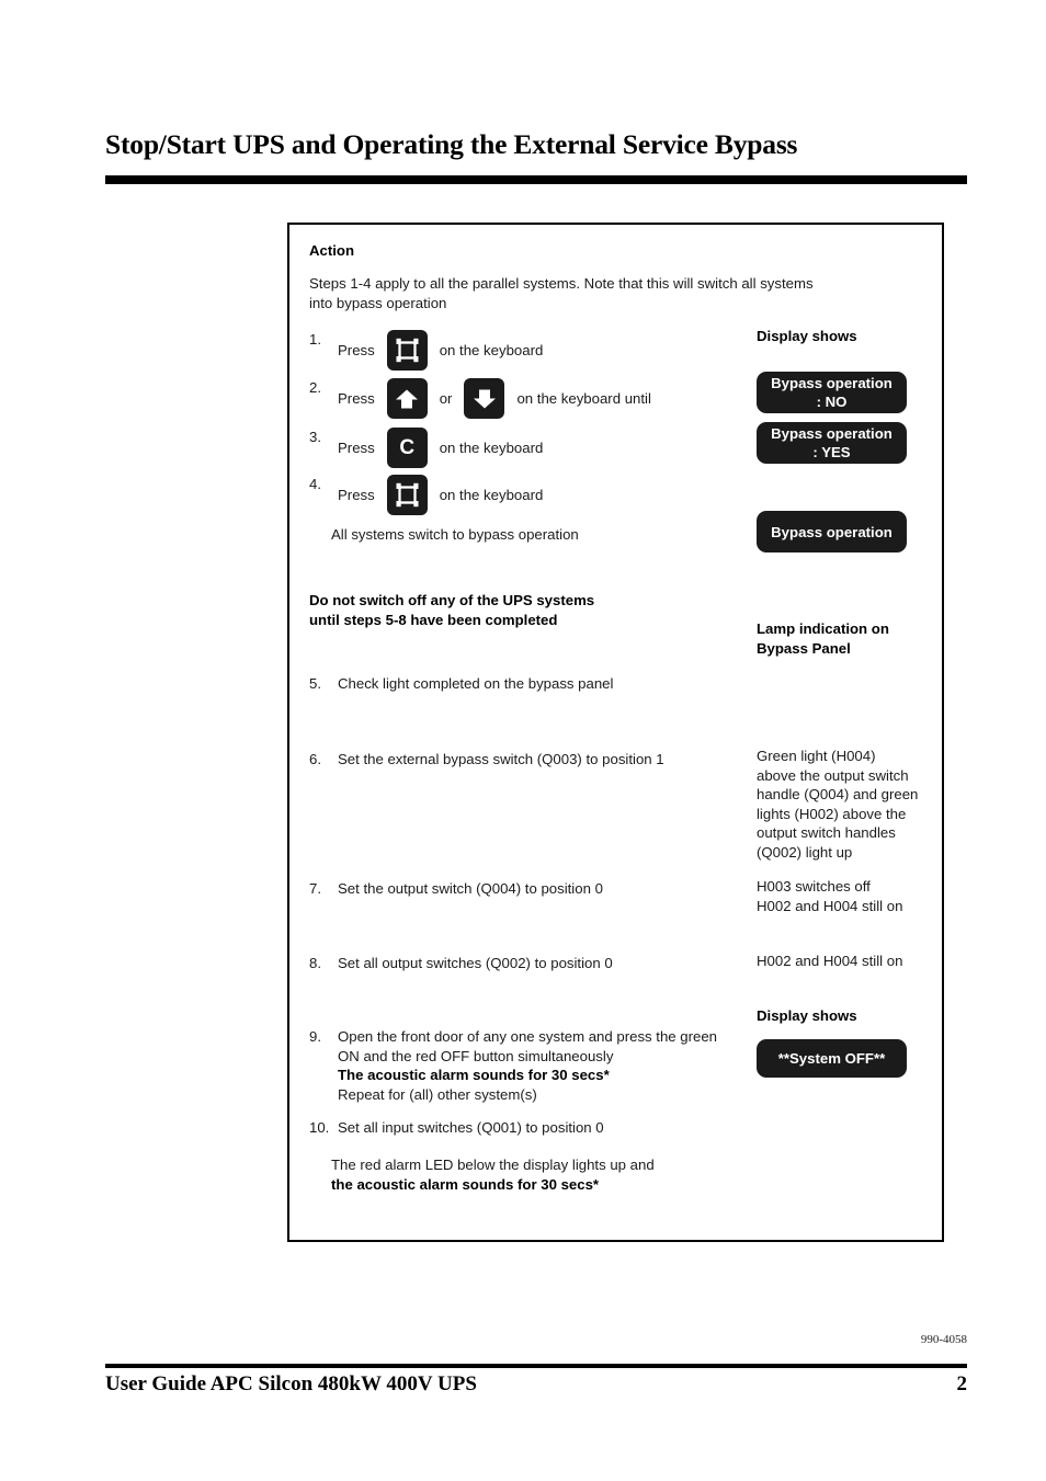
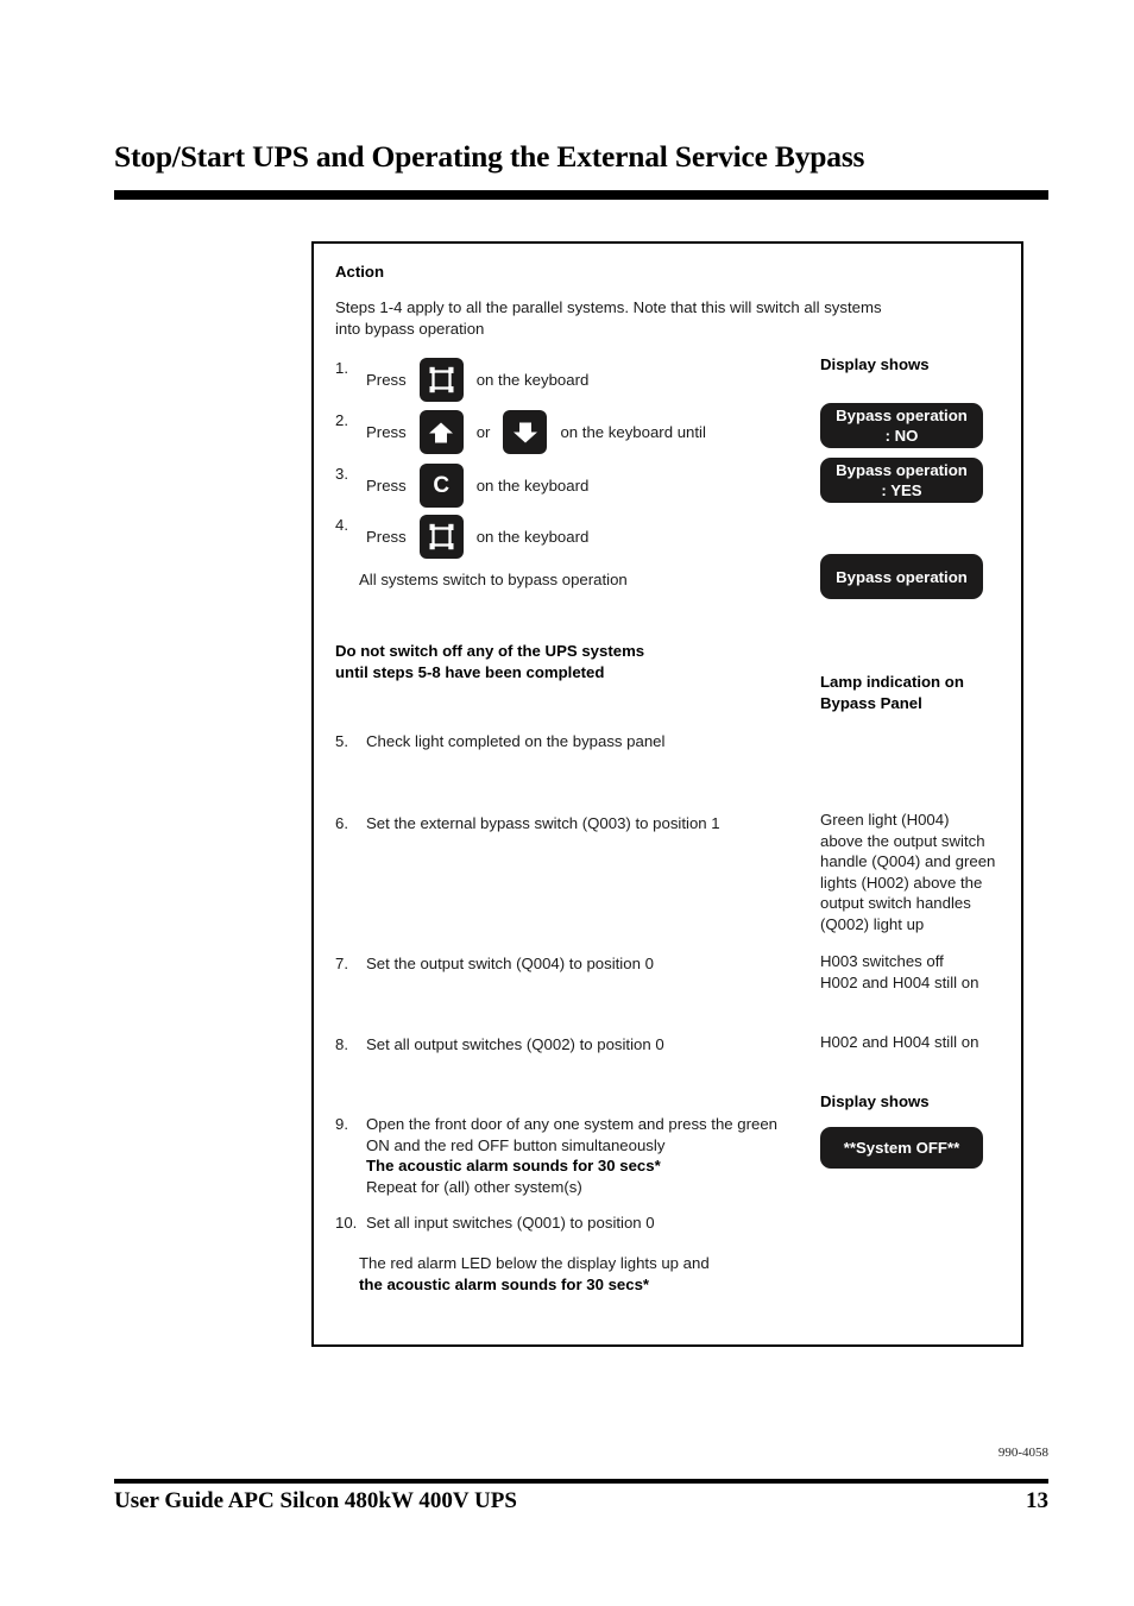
  Stop/Start UPS and Operating the External Service Bypass
  Action
  Steps 1-4 apply to all the parallel systems. Note that this will switch all systems
  into bypass operation
  Display shows
  1.
  Press
  on the keyboard
  2.
  Press
  or
  on the keyboard until
  3.
  Press
  C
  on the keyboard
  4.
  Press
  on the keyboard
  All systems switch to bypass operation
  Bypass operation
  : NO
  Bypass operation
  : YES
  Bypass operation
  Do not switch off any of the UPS systems
  until steps 5-8 have been completed
  Lamp indication on
  Bypass Panel
  5.
  Check light completed on the bypass panel
  6.
  Set the external bypass switch (Q003) to position 1
  Green light (H004)
  above the output switch
  handle (Q004) and green
  lights (H002) above the
  output switch handles
  (Q002) light up
  7.
  Set the output switch (Q004) to position 0
  H003 switches off
  H002 and H004 still on
  8.
  Set all output switches (Q002) to position 0
  H002 and H004 still on
  Display shows
  9.
  Open the front door of any one system and press the green
  ON and the red OFF button simultaneously
  The acoustic alarm sounds for 30 secs*
  Repeat for (all) other system(s)
  **System OFF**
  10.
  Set all input switches (Q001) to position 0
  The red alarm LED below the display lights up and
  the acoustic alarm sounds for 30 secs*
  990-4058
  User Guide APC Silcon 480kW 400V UPS
- 2
+ 13
